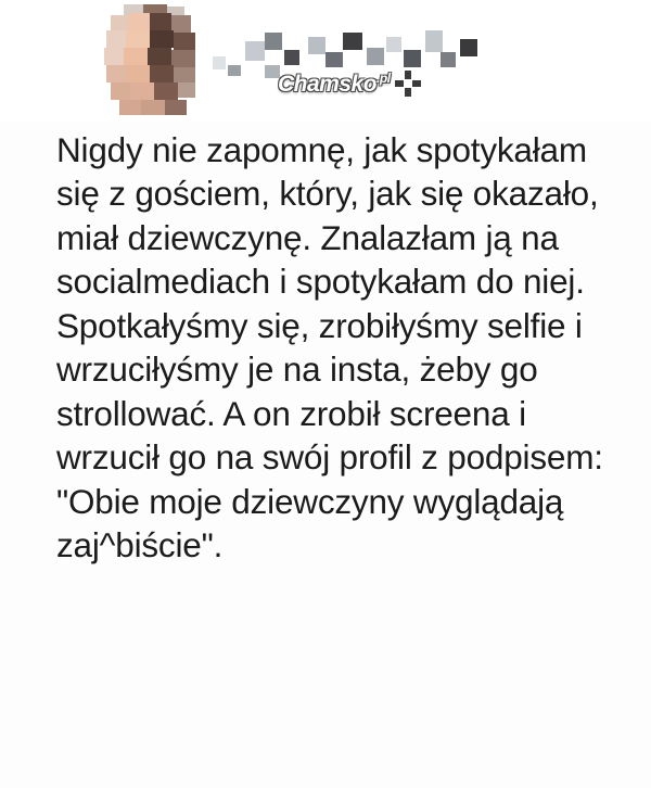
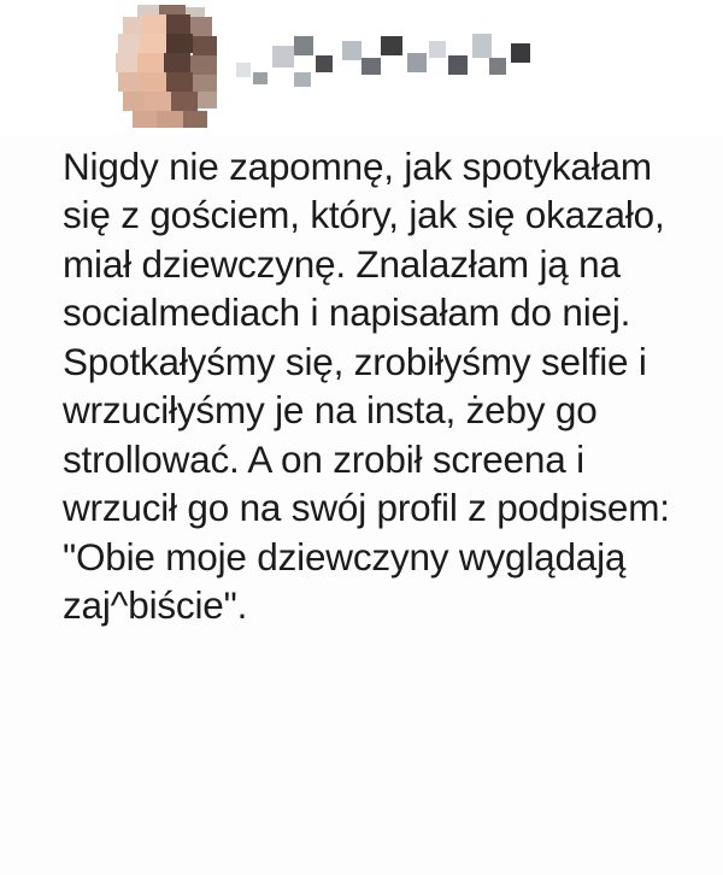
- Chamsko.pl
- Nigdy nie zapomnę, jak spotykałam się z gościem, który, jak się okazało, miał dziewczynę. Znalazłam ją na socialmediach i spotykałam do niej. Spotkałyśmy się, zrobiłyśmy selfie i wrzuciłyśmy je na insta, żeby go strollować. A on zrobił screena i wrzucił go na swój profil z podpisem: "Obie moje dziewczyny wyglądają zaj^biście".
+ Nigdy nie zapomnę, jak spotykałam się z gościem, który, jak się okazało, miał dziewczynę. Znalazłam ją na socialmediach i napisałam do niej. Spotkałyśmy się, zrobiłyśmy selfie i wrzuciłyśmy je na insta, żeby go strollować. A on zrobił screena i wrzucił go na swój profil z podpisem: "Obie moje dziewczyny wyglądają zaj^biście".
